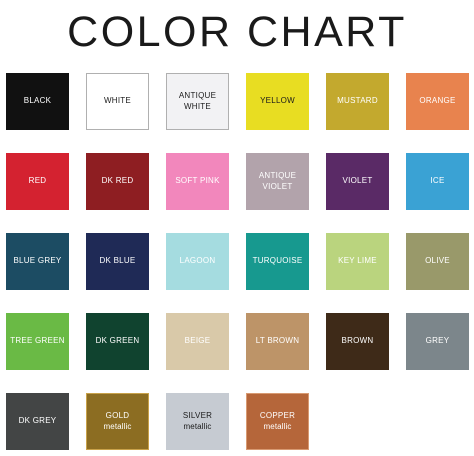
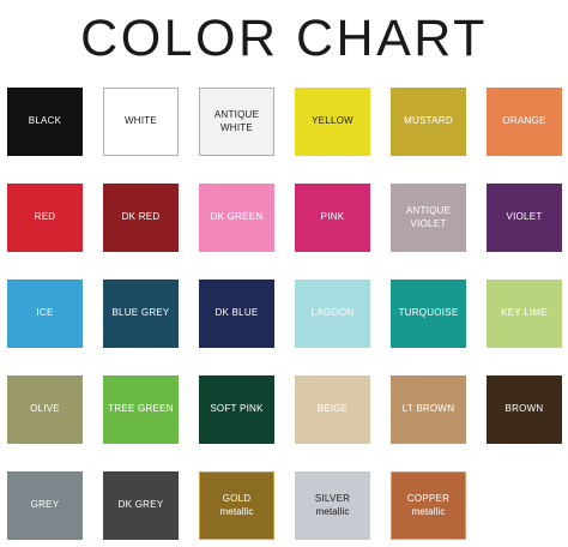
  COLOR CHART
  BLACK
  WHITE
  ANTIQUE
  WHITE
  YELLOW
  MUSTARD
  ORANGE
  RED
  DK RED
- SOFT PINK
+ DK GREEN
+ PINK
  ANTIQUE
  VIOLET
  VIOLET
  ICE
  BLUE GREY
  DK BLUE
  LAGOON
  TURQUOISE
  KEY LIME
  OLIVE
  TREE GREEN
- DK GREEN
+ SOFT PINK
  BEIGE
  LT BROWN
  BROWN
  GREY
  DK GREY
  GOLD
  metallic
  SILVER
  metallic
  COPPER
  metallic
